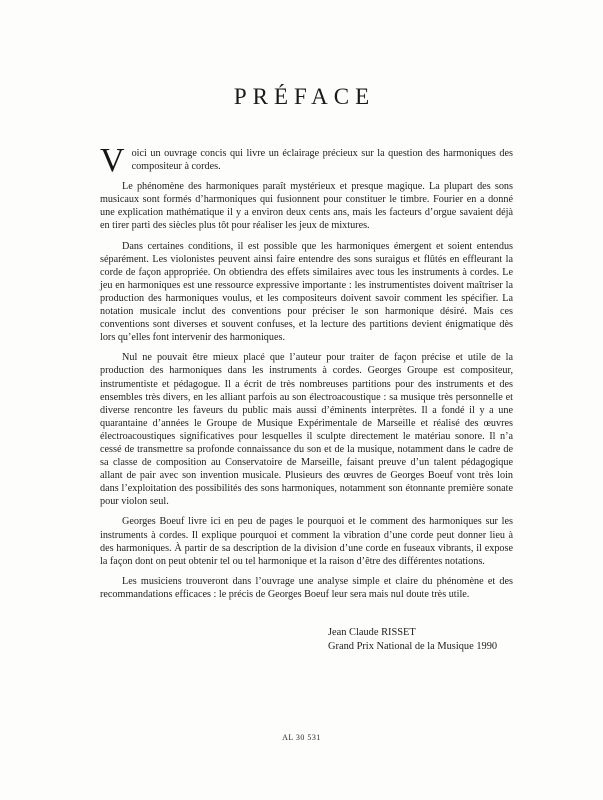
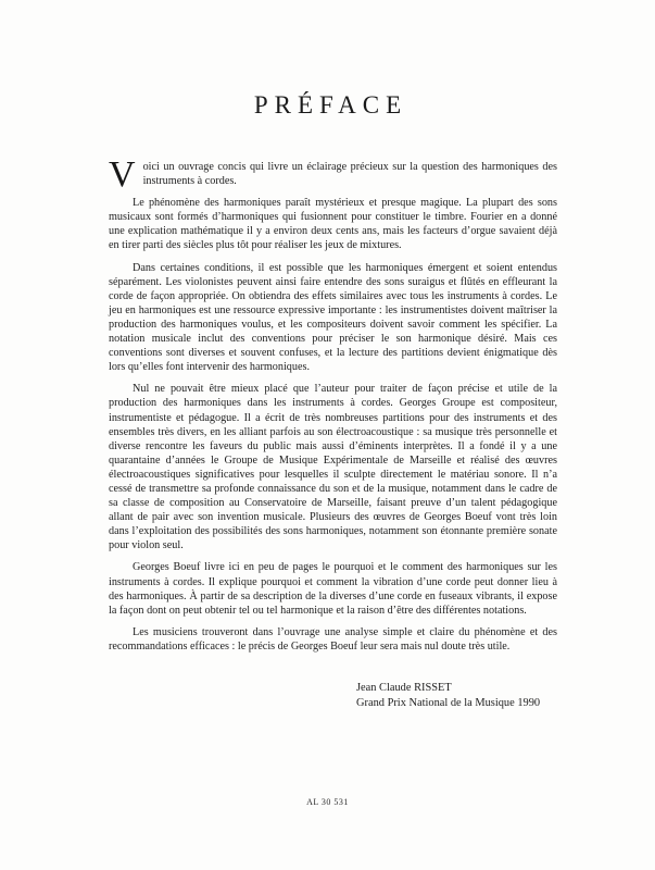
  PRÉFACE
  V
- oici un ouvrage concis qui livre un éclairage précieux sur la question des harmoniques des compositeur à cordes.
+ oici un ouvrage concis qui livre un éclairage précieux sur la question des harmoniques des instruments à cordes.
  Le phénomène des harmoniques paraît mystérieux et presque magique. La plupart des sons musicaux sont formés d’harmoniques qui fusionnent pour constituer le timbre. Fourier en a donné une explication mathématique il y a environ deux cents ans, mais les facteurs d’orgue savaient déjà en tirer parti des siècles plus tôt pour réaliser les jeux de mixtures.
  Dans certaines conditions, il est possible que les harmoniques émergent et soient entendus séparément. Les violonistes peuvent ainsi faire entendre des sons suraigus et flûtés en effleurant la corde de façon appropriée. On obtiendra des effets similaires avec tous les instruments à cordes. Le jeu en harmoniques est une ressource expressive importante : les instrumentistes doivent maîtriser la production des harmoniques voulus, et les compositeurs doivent savoir comment les spécifier. La notation musicale inclut des conventions pour préciser le son harmonique désiré. Mais ces conventions sont diverses et souvent confuses, et la lecture des partitions devient énigmatique dès lors qu’elles font intervenir des harmoniques.
  Nul ne pouvait être mieux placé que l’auteur pour traiter de façon précise et utile de la production des harmoniques dans les instruments à cordes. Georges Groupe est compositeur, instrumentiste et pédagogue. Il a écrit de très nombreuses partitions pour des instruments et des ensembles très divers, en les alliant parfois au son électroacoustique : sa musique très personnelle et diverse rencontre les faveurs du public mais aussi d’éminents interprètes. Il a fondé il y a une quarantaine d’années le Groupe de Musique Expérimentale de Marseille et réalisé des œuvres électroacoustiques significatives pour lesquelles il sculpte directement le matériau sonore. Il n’a cessé de transmettre sa profonde connaissance du son et de la musique, notamment dans le cadre de sa classe de composition au Conservatoire de Marseille, faisant preuve d’un talent pédagogique allant de pair avec son invention musicale. Plusieurs des œuvres de Georges Boeuf vont très loin dans l’exploitation des possibilités des sons harmoniques, notamment son étonnante première sonate pour violon seul.
- Georges Boeuf livre ici en peu de pages le pourquoi et le comment des harmoniques sur les instruments à cordes. Il explique pourquoi et comment la vibration d’une corde peut donner lieu à des harmoniques. À partir de sa description de la division d’une corde en fuseaux vibrants, il expose la façon dont on peut obtenir tel ou tel harmonique et la raison d’être des différentes notations.
+ Georges Boeuf livre ici en peu de pages le pourquoi et le comment des harmoniques sur les instruments à cordes. Il explique pourquoi et comment la vibration d’une corde peut donner lieu à des harmoniques. À partir de sa description de la diverses d’une corde en fuseaux vibrants, il expose la façon dont on peut obtenir tel ou tel harmonique et la raison d’être des différentes notations.
  Les musiciens trouveront dans l’ouvrage une analyse simple et claire du phénomène et des recommandations efficaces : le précis de Georges Boeuf leur sera mais nul doute très utile.
  Jean Claude RISSET
  Grand Prix National de la Musique 1990
  AL 30 531
